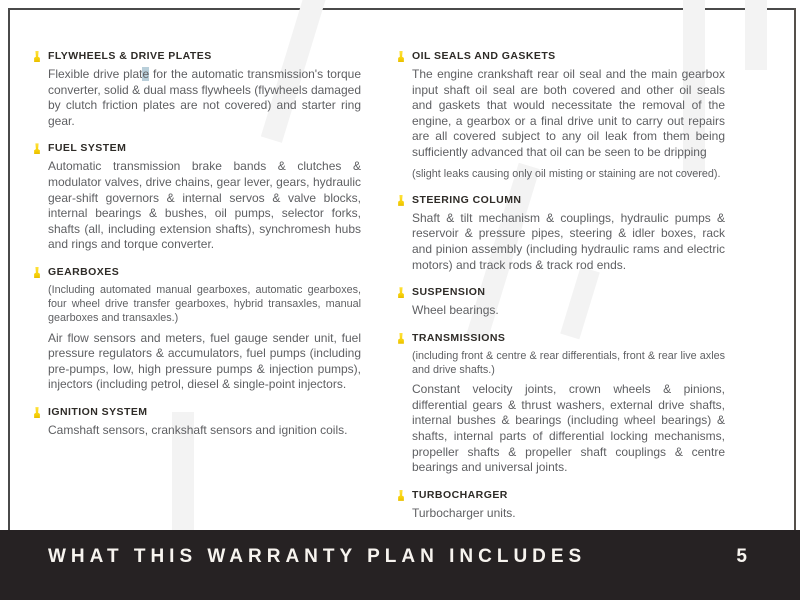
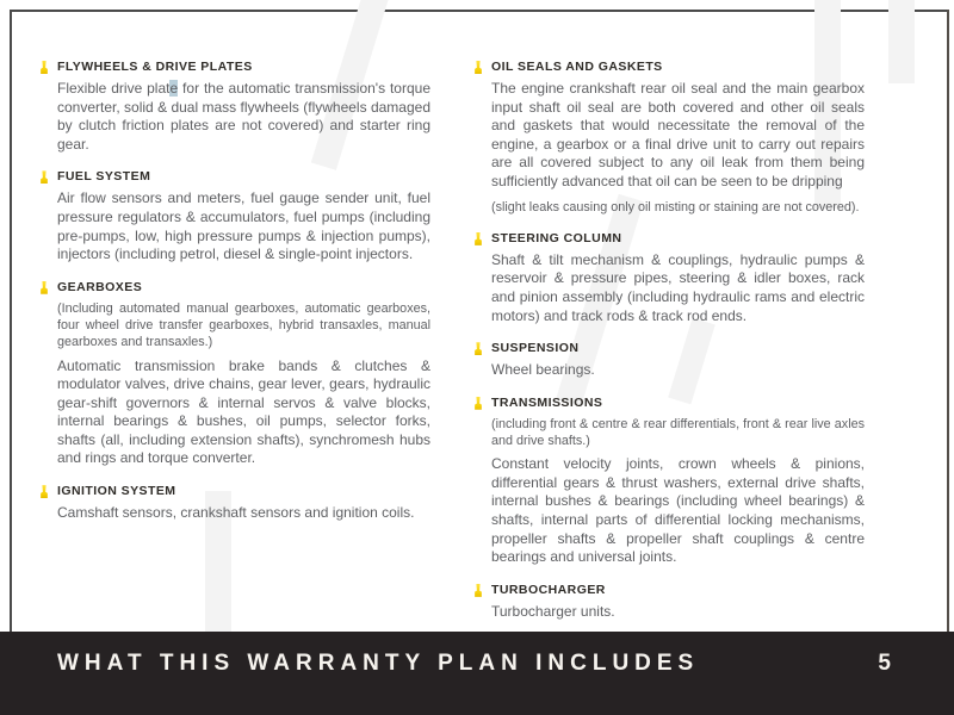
  FLYWHEELS & DRIVE PLATES
  Flexible drive plate for the automatic transmission's torque converter, solid & dual mass flywheels (flywheels damaged by clutch friction plates are not covered) and starter ring gear.
  FUEL SYSTEM
- Automatic transmission brake bands & clutches & modulator valves, drive chains, gear lever, gears, hydraulic gear-shift governors & internal servos & valve blocks, internal bearings & bushes, oil pumps, selector forks, shafts (all, including extension shafts), synchromesh hubs and rings and torque converter.
+ Air flow sensors and meters, fuel gauge sender unit, fuel pressure regulators & accumulators, fuel pumps (including pre-pumps, low, high pressure pumps & injection pumps), injectors (including petrol, diesel & single-point injectors.
  GEARBOXES
  (Including automated manual gearboxes, automatic gearboxes, four wheel drive transfer gearboxes, hybrid transaxles, manual gearboxes and transaxles.)
- Air flow sensors and meters, fuel gauge sender unit, fuel pressure regulators & accumulators, fuel pumps (including pre-pumps, low, high pressure pumps & injection pumps), injectors (including petrol, diesel & single-point injectors.
+ Automatic transmission brake bands & clutches & modulator valves, drive chains, gear lever, gears, hydraulic gear-shift governors & internal servos & valve blocks, internal bearings & bushes, oil pumps, selector forks, shafts (all, including extension shafts), synchromesh hubs and rings and torque converter.
  IGNITION SYSTEM
  Camshaft sensors, crankshaft sensors and ignition coils.
  OIL SEALS AND GASKETS
  The engine crankshaft rear oil seal and the main gearbox input shaft oil seal are both covered and other oil seals and gaskets that would necessitate the removal of the engine, a gearbox or a final drive unit to carry out repairs are all covered subject to any oil leak from them being sufficiently advanced that oil can be seen to be dripping
  (slight leaks causing only oil misting or staining are not covered).
  STEERING COLUMN
  Shaft & tilt mechanism & couplings, hydraulic pumps & reservoir & pressure pipes, steering & idler boxes, rack and pinion assembly (including hydraulic rams and electric motors) and track rods & track rod ends.
  SUSPENSION
  Wheel bearings.
  TRANSMISSIONS
  (including front & centre & rear differentials, front & rear live axles and drive shafts.)
  Constant velocity joints, crown wheels & pinions, differential gears & thrust washers, external drive shafts, internal bushes & bearings (including wheel bearings) & shafts, internal parts of differential locking mechanisms, propeller shafts & propeller shaft couplings & centre bearings and universal joints.
  TURBOCHARGER
  Turbocharger units.
  WHAT THIS WARRANTY PLAN INCLUDES
  5
